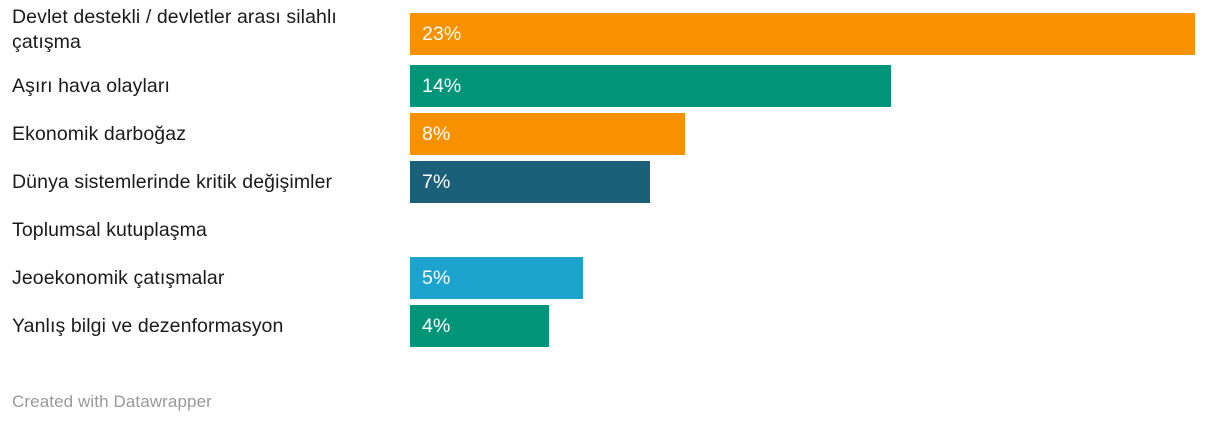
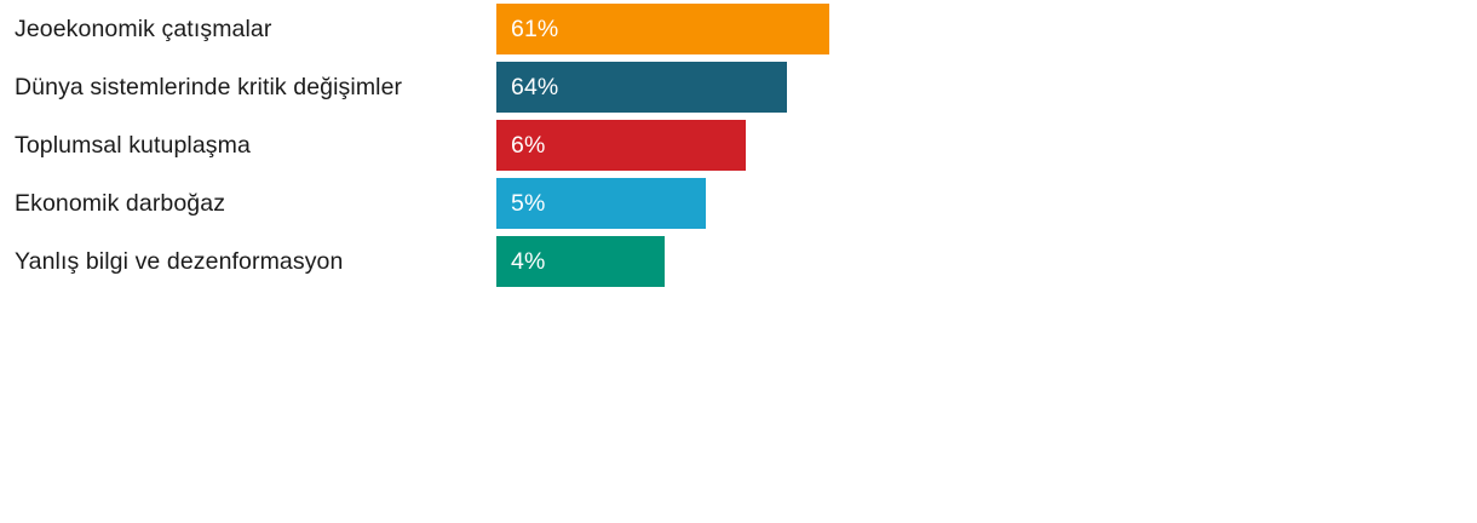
- Devlet destekli / devletler arası silahlı çatışma
- 23%
- Aşırı hava olayları
- 14%
- Ekonomik darboğaz
+ Jeoekonomik çatışmalar
- 8%
+ 61%
  Dünya sistemlerinde kritik değişimler
- 7%
+ 64%
  Toplumsal kutuplaşma
+ 6%
- Jeoekonomik çatışmalar
+ Ekonomik darboğaz
  5%
  Yanlış bilgi ve dezenformasyon
  4%
- Created with Datawrapper
